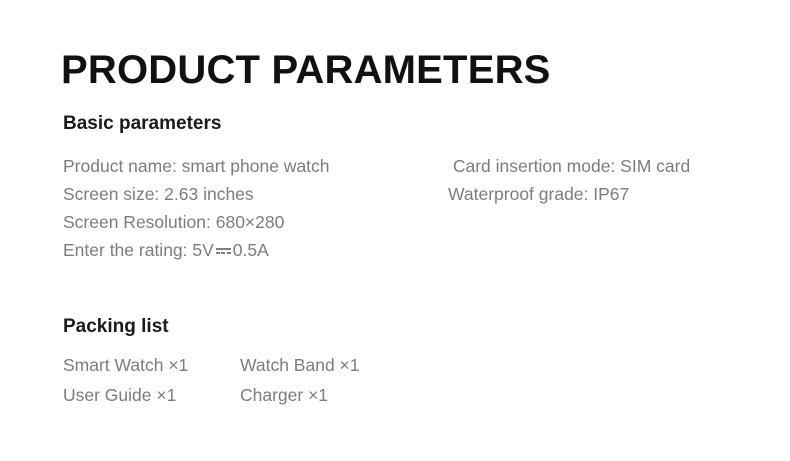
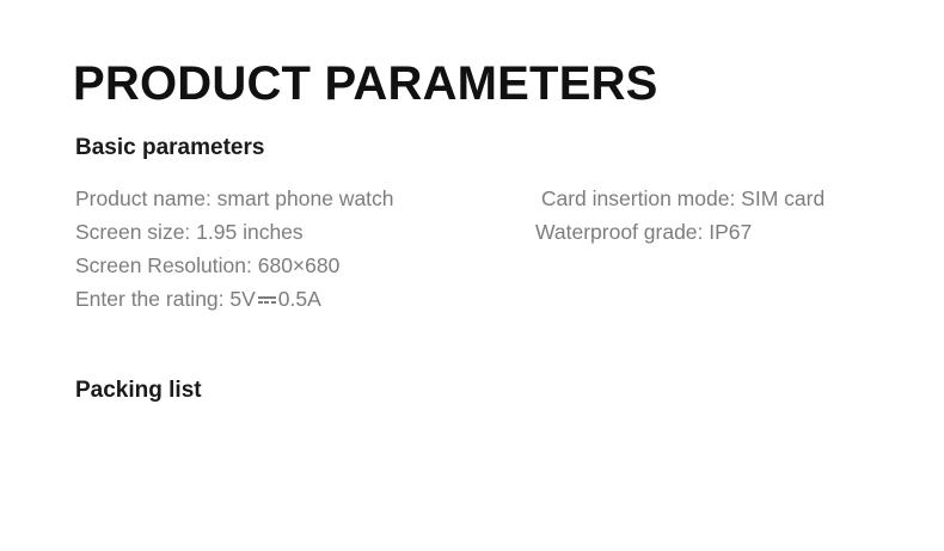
  PRODUCT PARAMETERS
  Basic parameters
  Product name: smart phone watch
- Screen size: 2.63 inches
+ Screen size: 1.95 inches
- Screen Resolution: 680×280
+ Screen Resolution: 680×680
  Enter the rating: 5V 0.5A
  Card insertion mode: SIM card
  Waterproof grade: IP67
  Packing list
- Smart Watch ×1
- Watch Band ×1
- User Guide ×1
- Charger ×1
